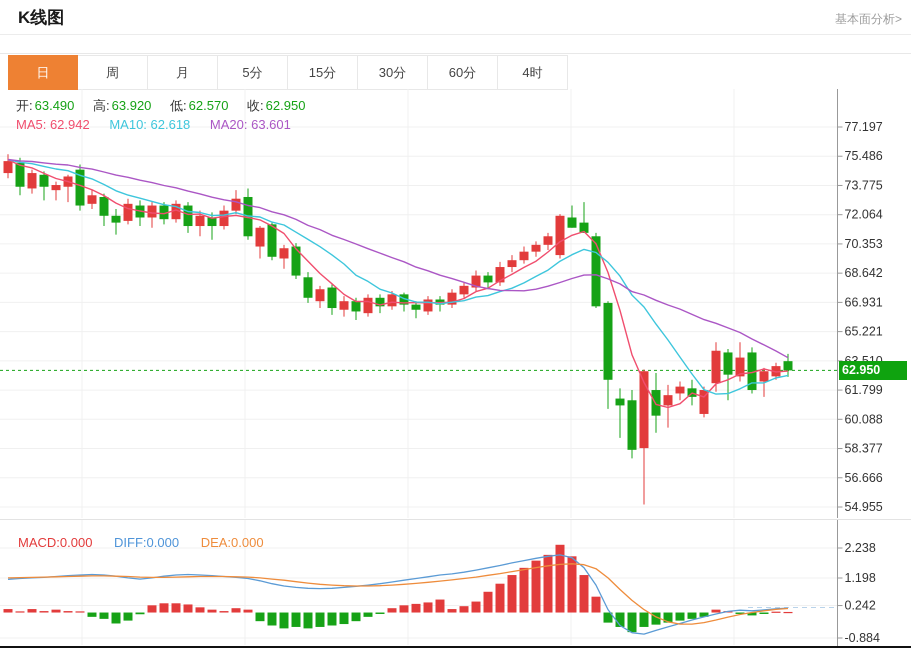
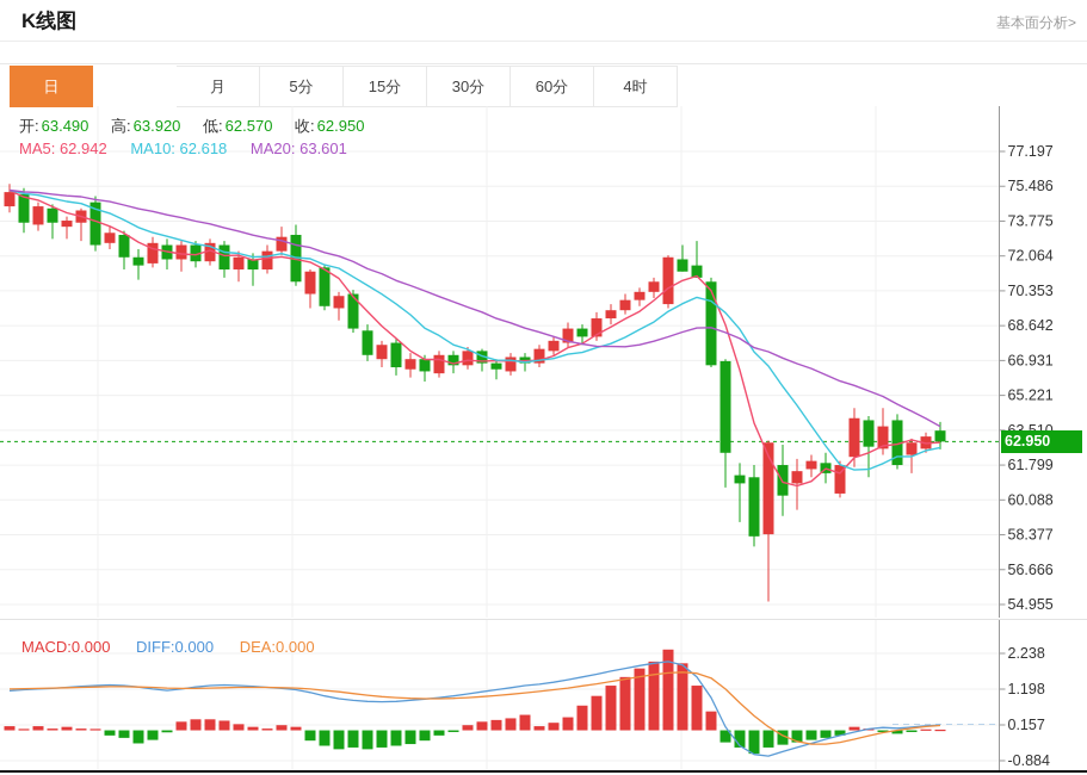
  K线图
  基本面分析>
  日
- 周
  月
  5分
  15分
  30分
  60分
  4时
  77.197
  75.486
  73.775
  72.064
  70.353
  68.642
  66.931
  65.221
  61.799
  60.088
  58.377
  56.666
  54.955
  2.238
  1.198
- 0.242
+ 0.157
  -0.884
  开: 63.490 高: 63.920 低: 62.570 收: 62.950
  MA5: 62.942 MA10: 62.618 MA20: 63.601
  MACD:0.000 DIFF:0.000 DEA:0.000
  62.950
